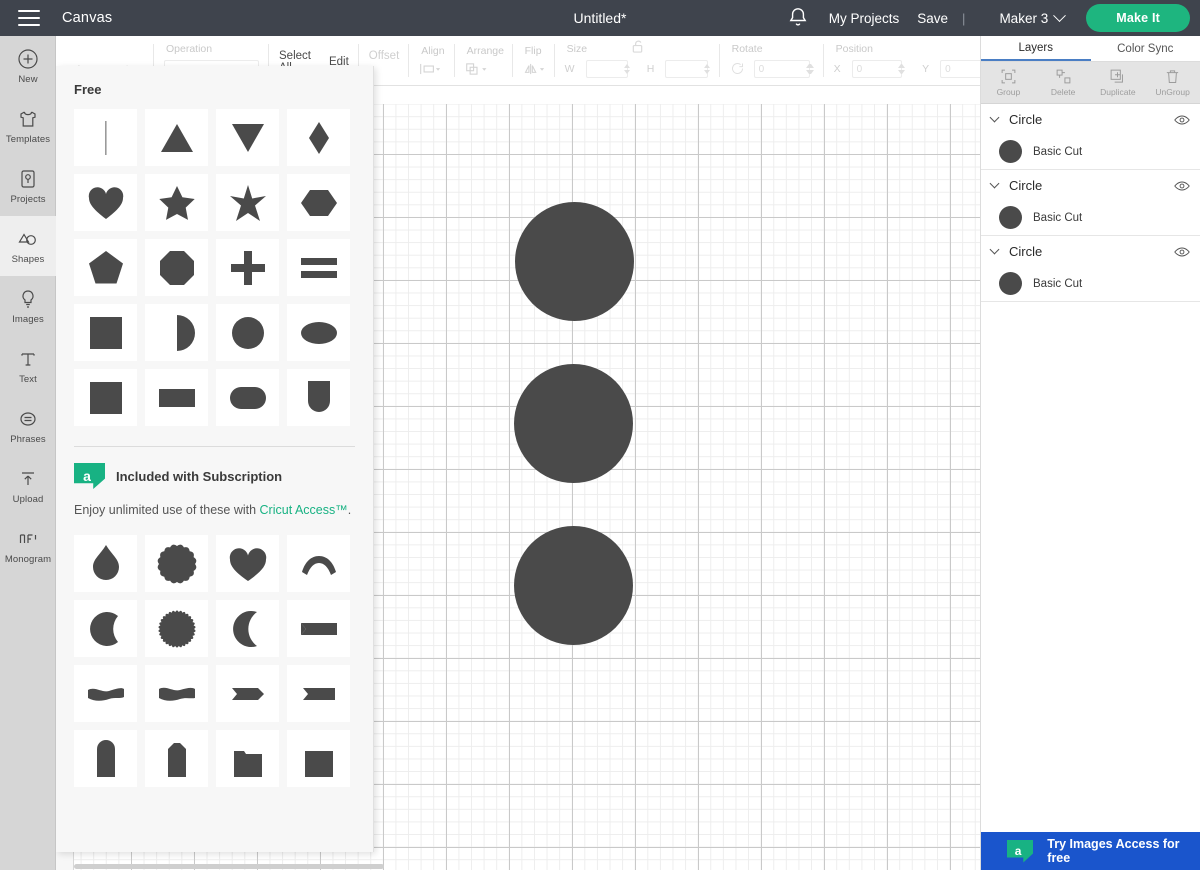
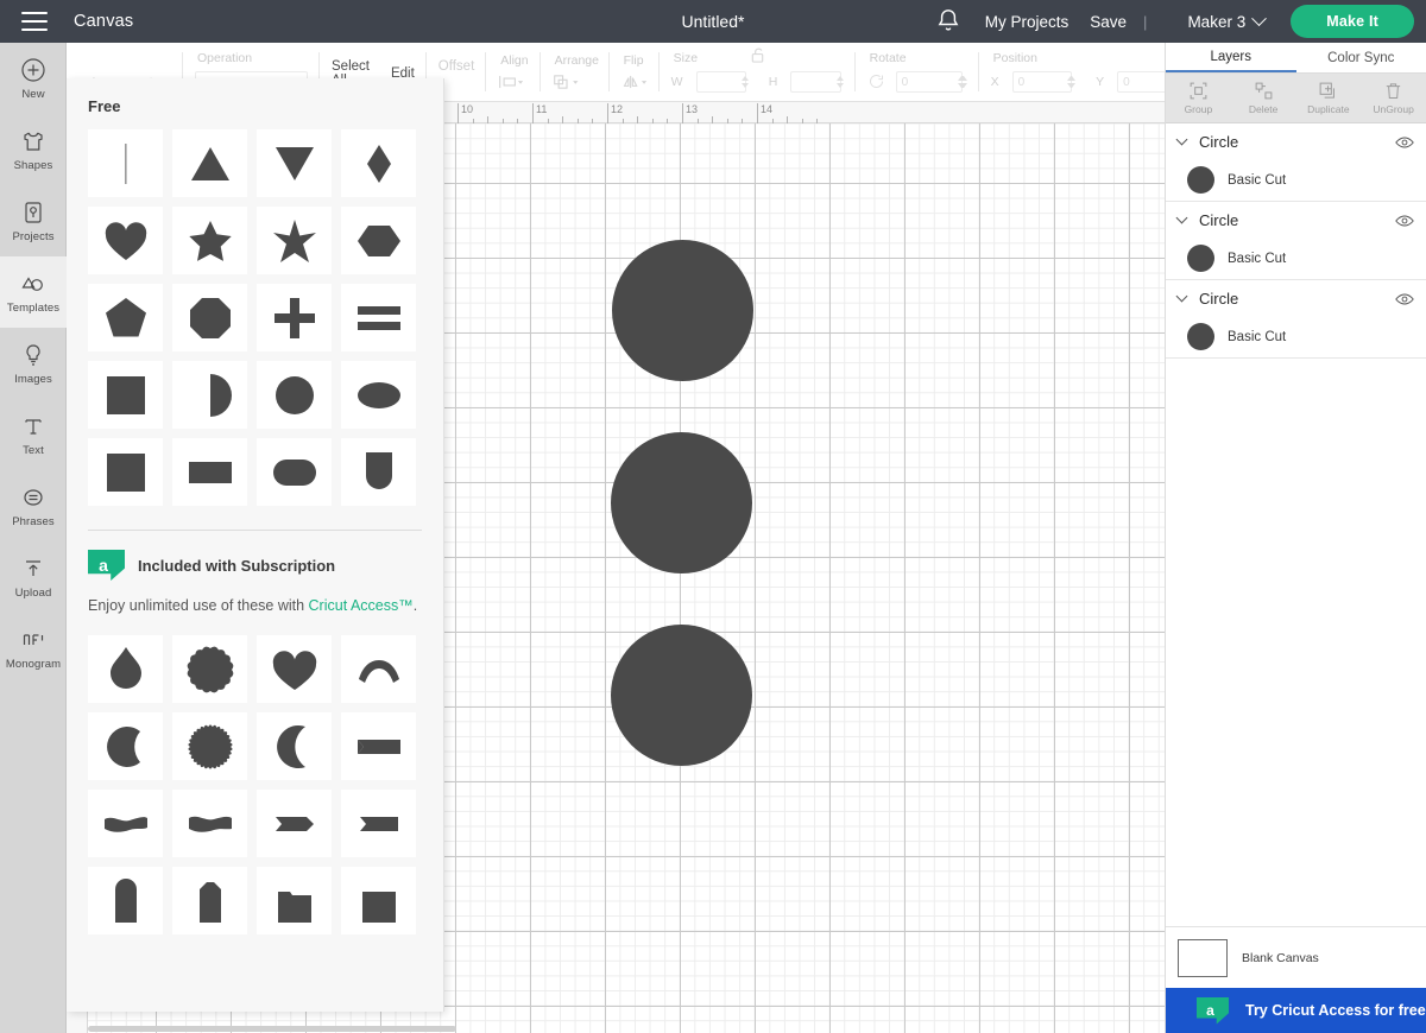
  Canvas
  Untitled*
  My Projects
  Save
  |
  Maker 3
  Make It
  New
- Templates
+ Shapes
  Projects
- Shapes
+ Templates
  Images
  Text
  Phrases
  Upload
  Monogram
  Operation
  Edit
  Offset
  Align
  Arrange
  Flip
  Size
  W
  H
  Rotate
  0
  Position
  X
  0
  Y
  0
+ 10
+ 11
+ 12
+ 13
+ 14
  Free
  a
  Included with Subscription
  Enjoy unlimited use of these with Cricut Access™.
  Layers
  Color Sync
  Group
  Delete
  Duplicate
  UnGroup
  Circle
  Basic Cut
  Circle
  Basic Cut
  Circle
  Basic Cut
+ Blank Canvas
  a
- Try Images Access for free
+ Try Cricut Access for free
